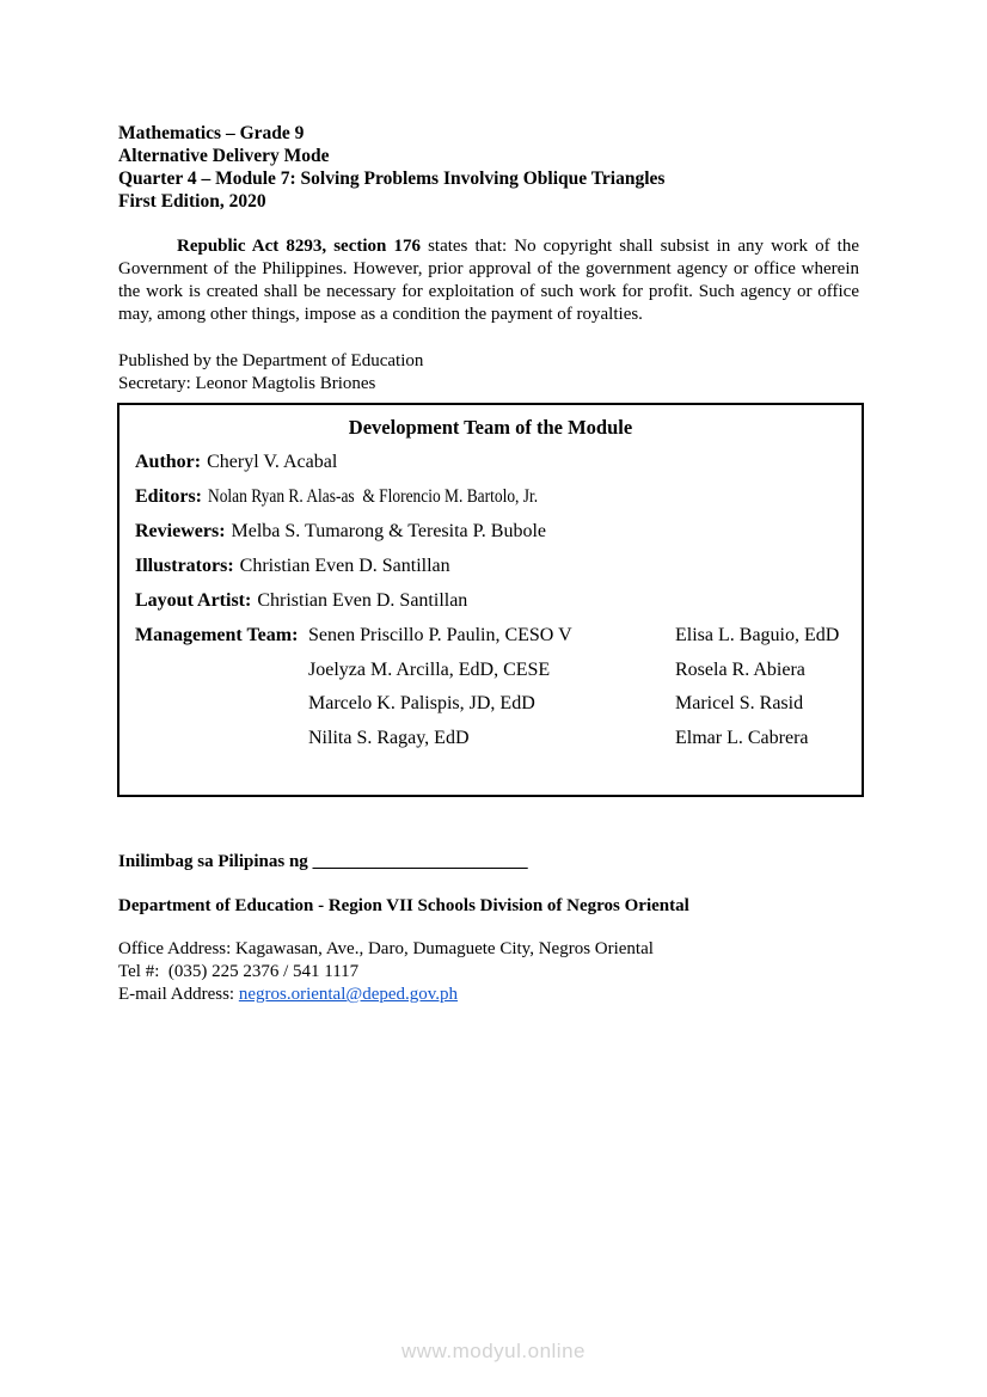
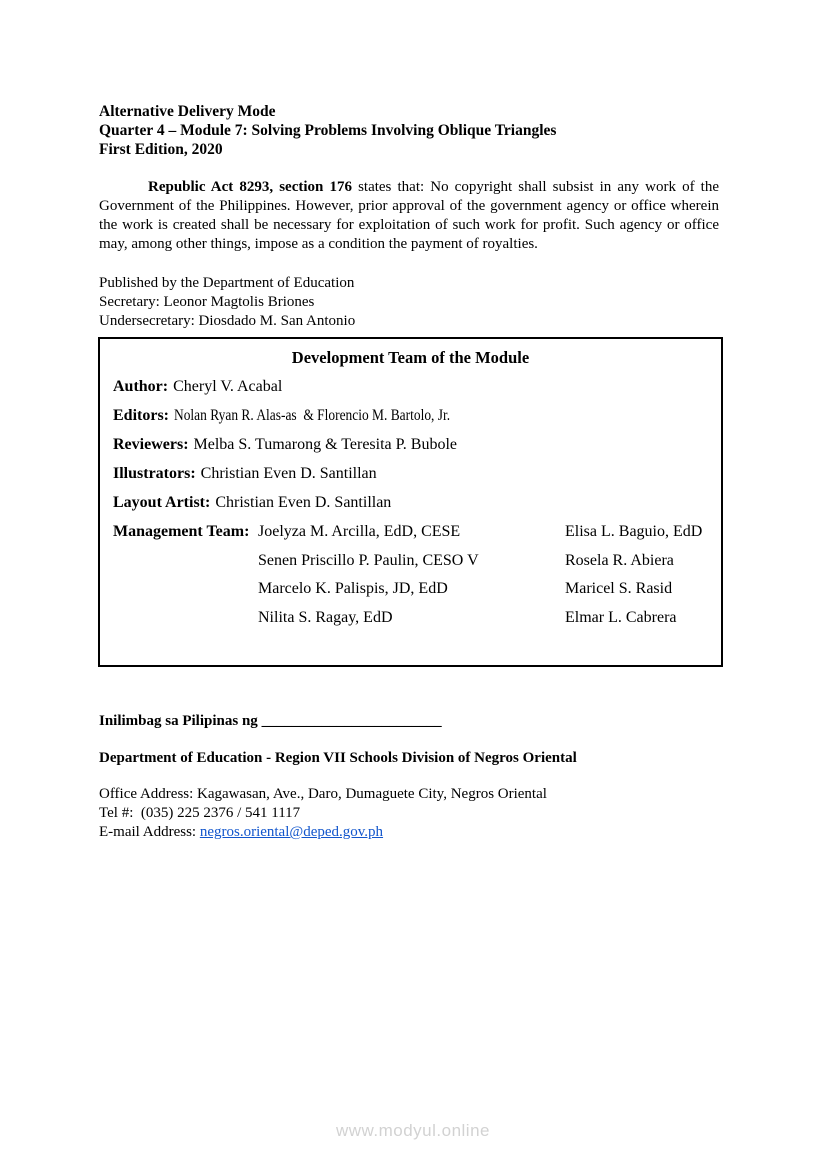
- Mathematics – Grade 9
  Alternative Delivery Mode
  Quarter 4 – Module 7: Solving Problems Involving Oblique Triangles
  First Edition, 2020
  Republic Act 8293, section 176 states that: No copyright shall subsist in any work of the Government of the Philippines. However, prior approval of the government agency or office wherein the work is created shall be necessary for exploitation of such work for profit. Such agency or office may, among other things, impose as a condition the payment of royalties.
  Published by the Department of Education
  Secretary: Leonor Magtolis Briones
+ Undersecretary: Diosdado M. San Antonio
  Development Team of the Module
  Author: Cheryl V. Acabal
  Editors: Nolan Ryan R. Alas-as & Florencio M. Bartolo, Jr.
  Reviewers: Melba S. Tumarong & Teresita P. Bubole
  Illustrators: Christian Even D. Santillan
  Layout Artist: Christian Even D. Santillan
  Management Team:
- Senen Priscillo P. Paulin, CESO V
+ Joelyza M. Arcilla, EdD, CESE
  Elisa L. Baguio, EdD
- Joelyza M. Arcilla, EdD, CESE
+ Senen Priscillo P. Paulin, CESO V
  Rosela R. Abiera
  Marcelo K. Palispis, JD, EdD
  Maricel S. Rasid
  Nilita S. Ragay, EdD
  Elmar L. Cabrera
  Inilimbag sa Pilipinas ng ________________________
  Department of Education - Region VII Schools Division of Negros Oriental
  Office Address: Kagawasan, Ave., Daro, Dumaguete City, Negros Oriental
  Tel #: (035) 225 2376 / 541 1117
  E-mail Address: negros.oriental@deped.gov.ph
  www.modyul.online
